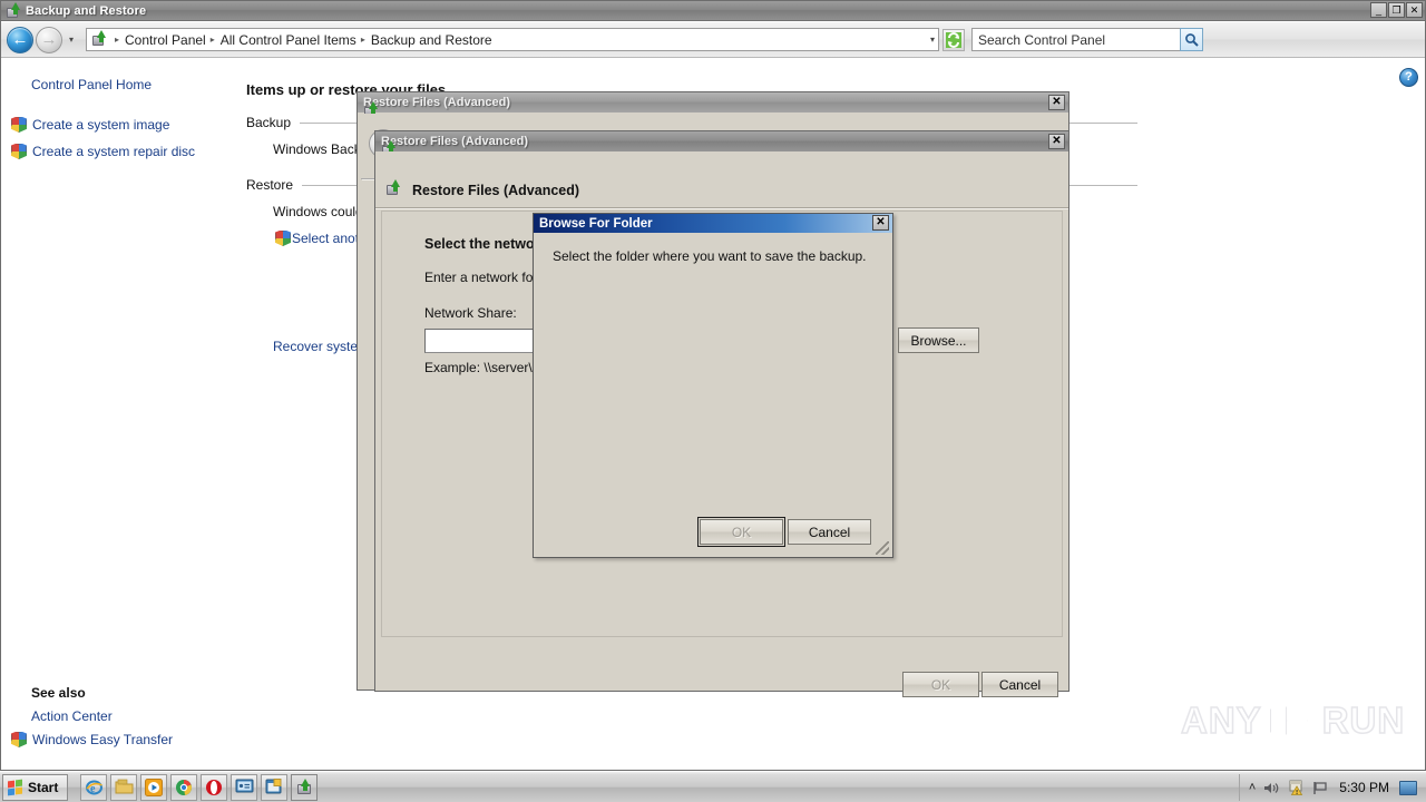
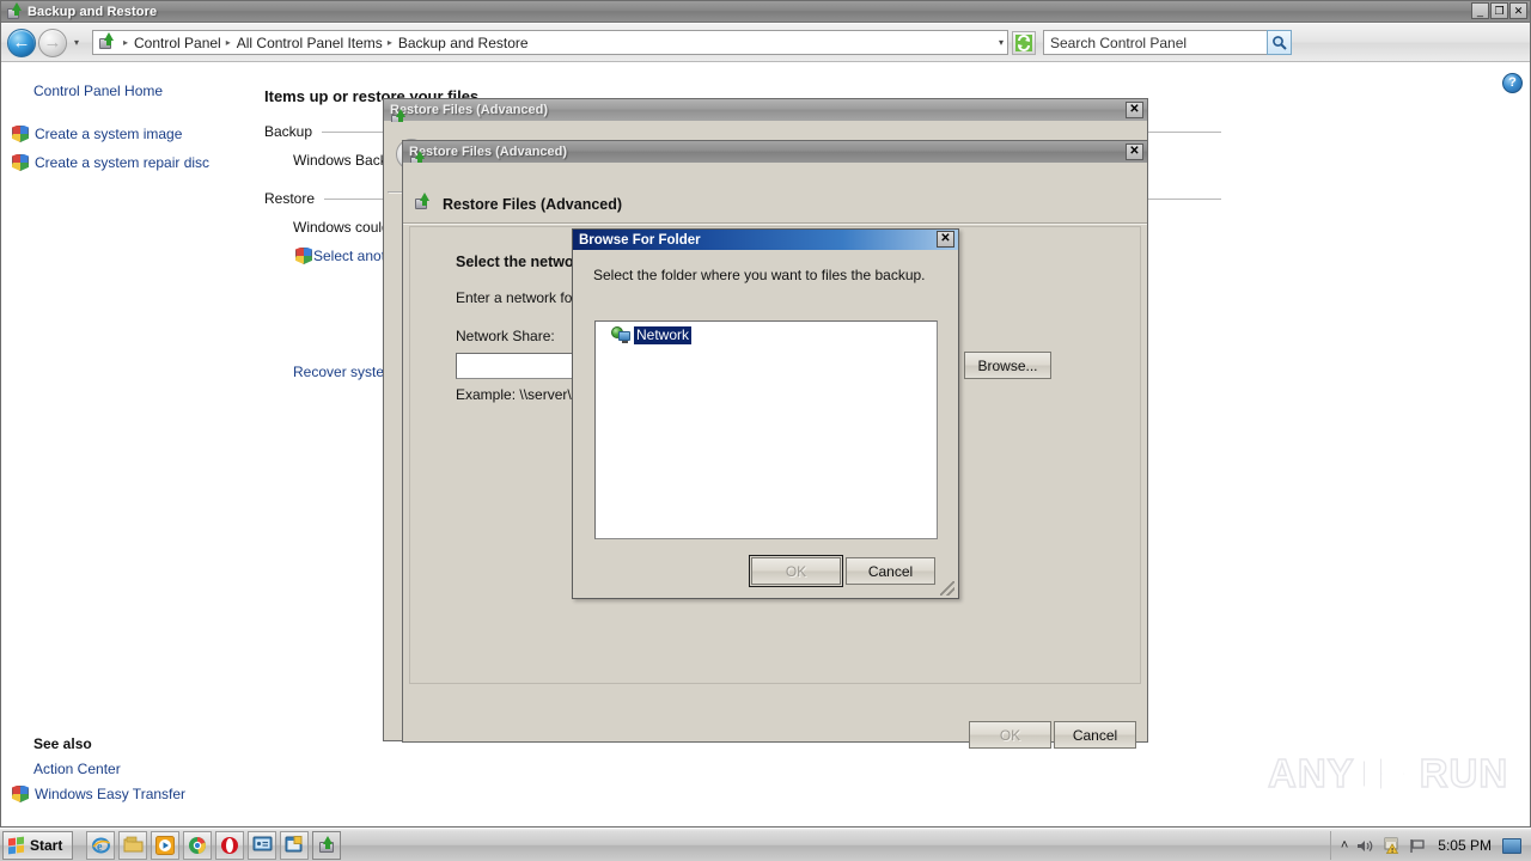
  Backup and Restore
  _
  ❐
  ✕
  ←
  →
  ▾
  ▸
  Control Panel
  ▸
  All Control Panel Items
  ▸
  Backup and Restore
  ▾
  Search Control Panel
  ?
  Control Panel Home
  Create a system image
  Create a system repair disc
  See also
  Action Center
  Windows Easy Transfer
  Items up or restore your files
  Backup
  Windows Bac
  Restore
  Windows coul
  Select ano
  Recover syste
  Restore Files (Advanced)
  ✕
  Restore Files (Advanced)
  ✕
  Restore Files (Advanced)
  Select the netwo
  Enter a network fo
  Network Share:
  Example: \\server\
  Browse...
  OK
  Cancel
  Browse For Folder
  ✕
- Select the folder where you want to save the backup.
+ Select the folder where you want to files the backup.
+ Network
  OK
  Cancel
  ANY
  RUN
  Start
  e
  ˄
- 5:30 PM
+ 5:05 PM
